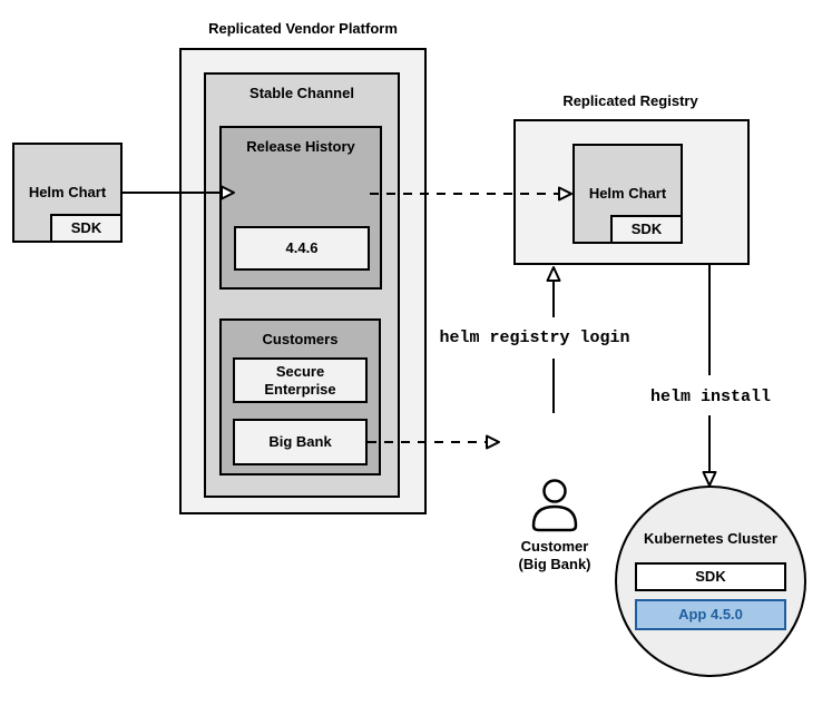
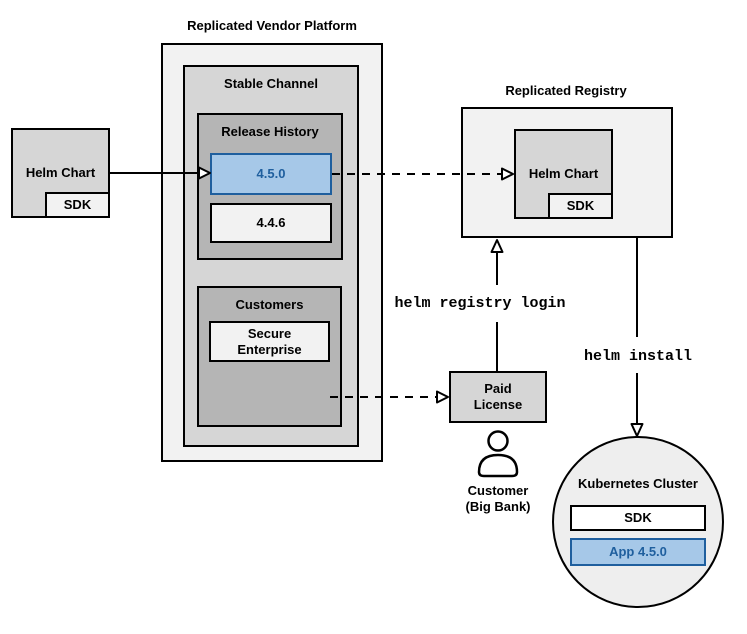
  Replicated Vendor Platform
  Replicated Registry
  Stable Channel
  Release History
+ 4.5.0
  4.4.6
  Customers
  Secure Enterprise
- Big Bank
  Helm Chart
  SDK
  Helm Chart
  SDK
+ Paid License
  Customer (Big Bank)
  helm registry login
  helm install
  Kubernetes Cluster
  SDK
  App 4.5.0
